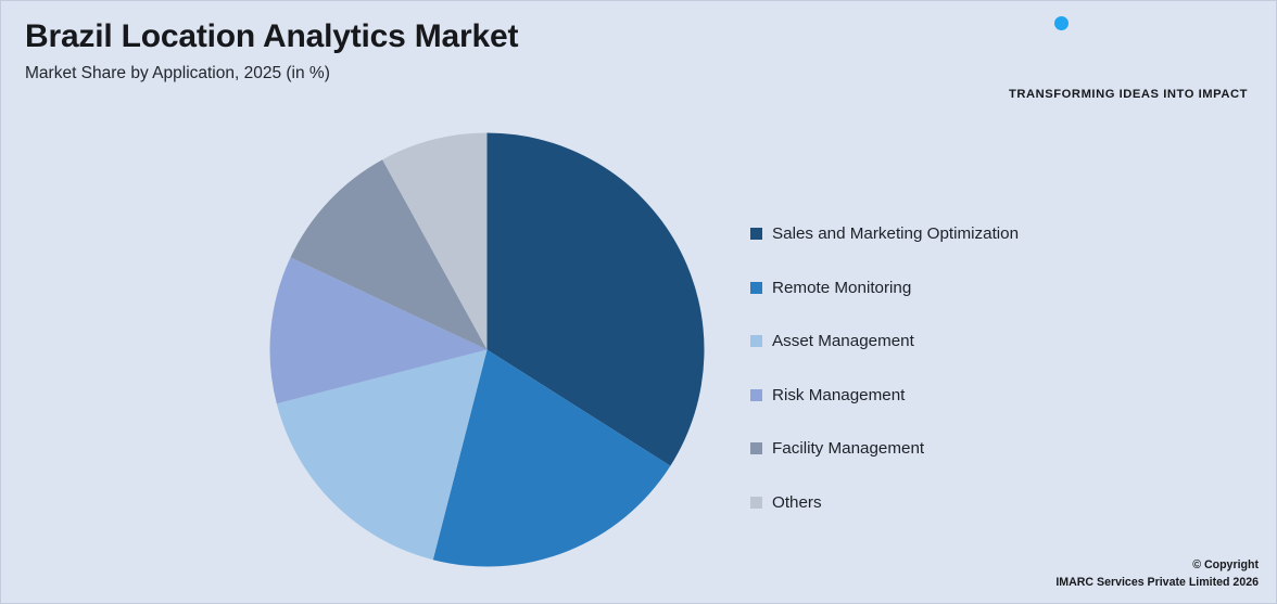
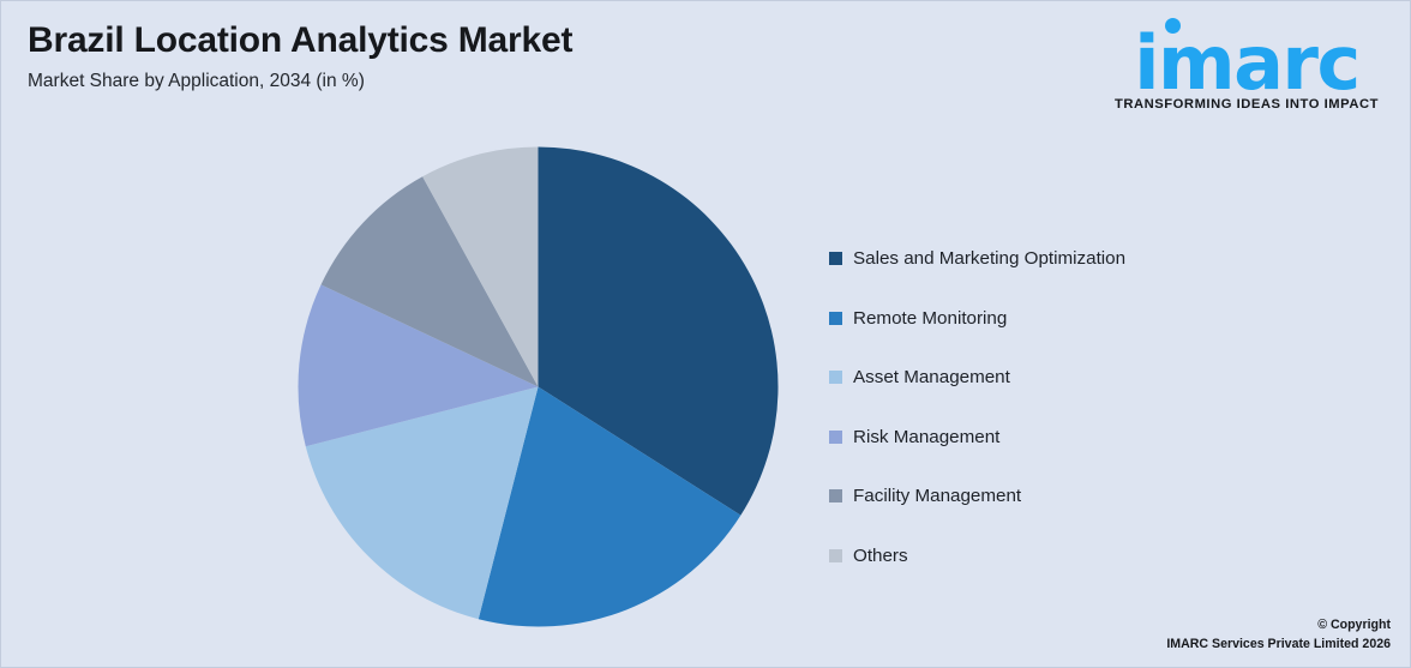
  Brazil Location Analytics Market
- Market Share by Application, 2025 (in %)
+ Market Share by Application, 2034 (in %)
+ imarc
  TRANSFORMING IDEAS INTO IMPACT
  Sales and Marketing Optimization
  Remote Monitoring
  Asset Management
  Risk Management
  Facility Management
  Others
  © Copyright
  IMARC Services Private Limited 2026
